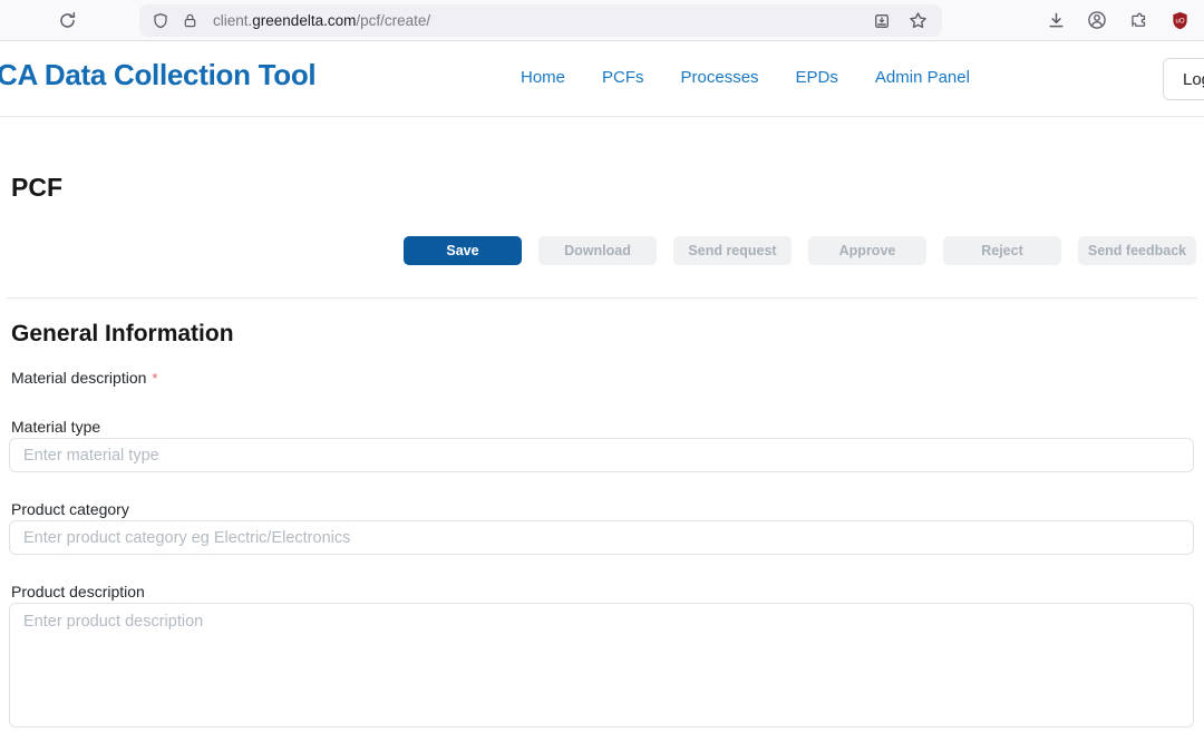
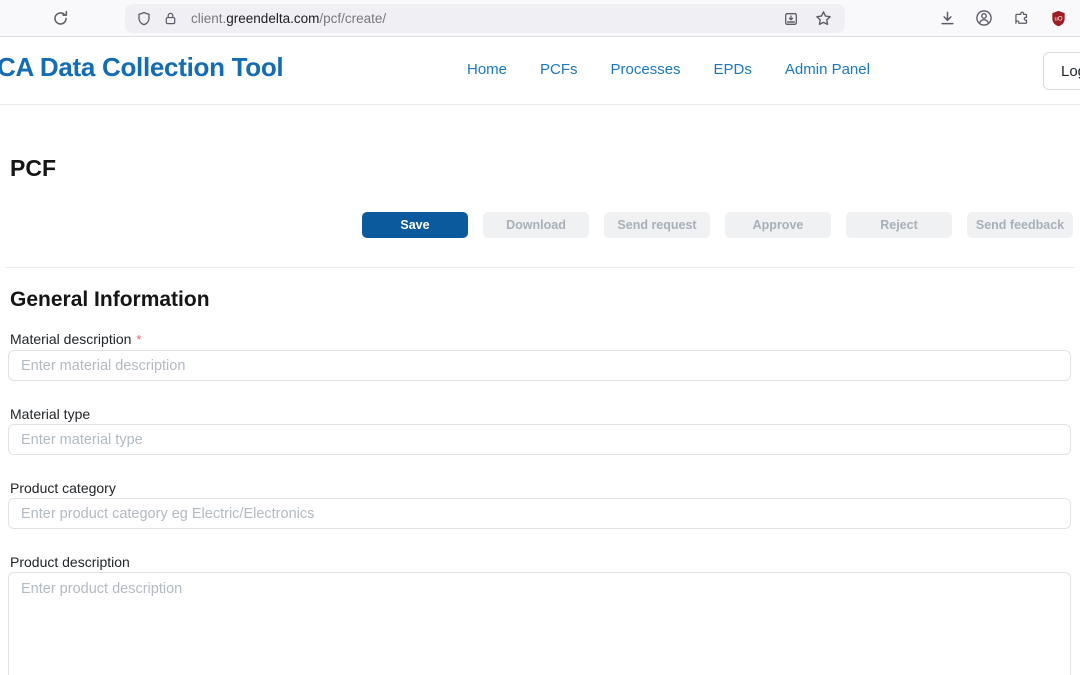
  client.greendelta.com/pcf/create/
  CA Data Collection Tool
  Home
  PCFs
  Processes
  EPDs
  Admin Panel
  PCF
  Save
  Download
  Send request
  Approve
  Reject
  Send feedback
  General Information
  Material description *
+ Enter material description
  Material type
  Enter material type
  Product category
  Enter product category eg Electric/Electronics
  Product description
  Enter product description
